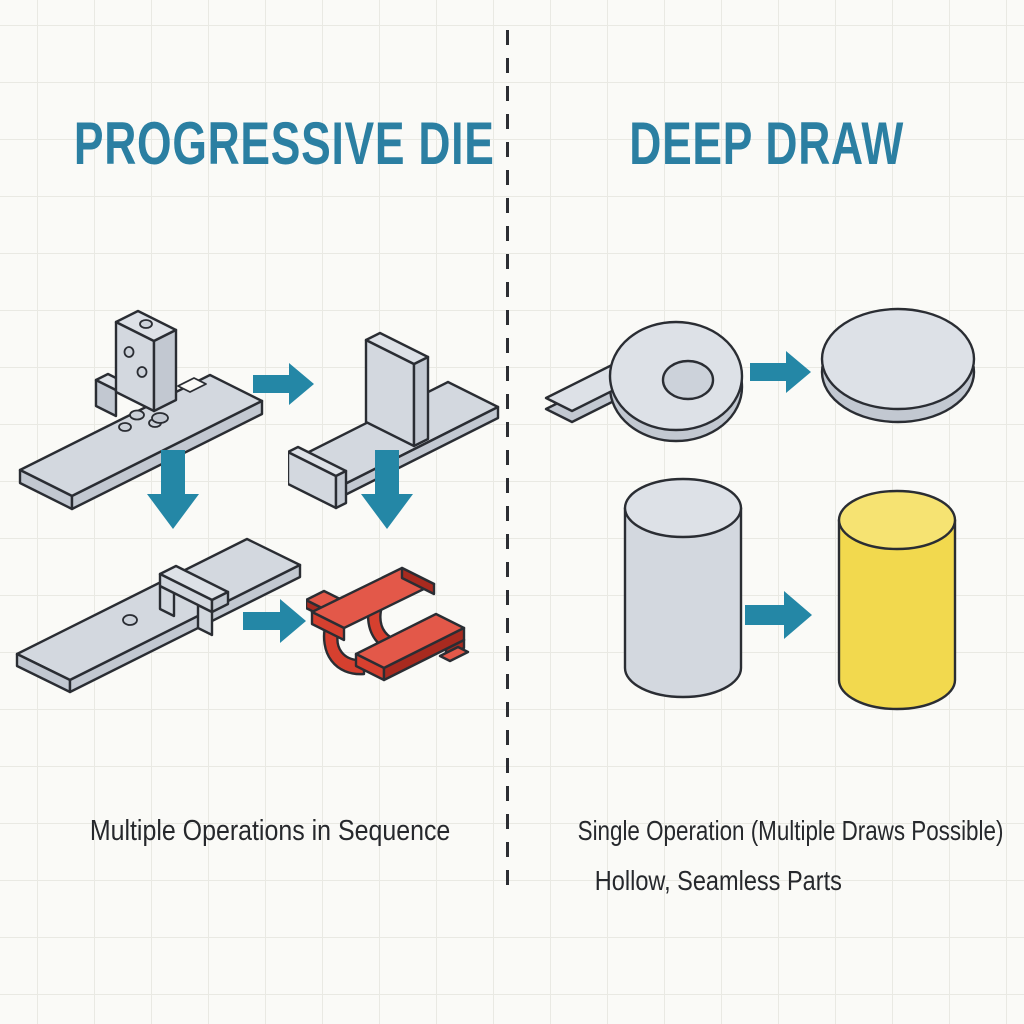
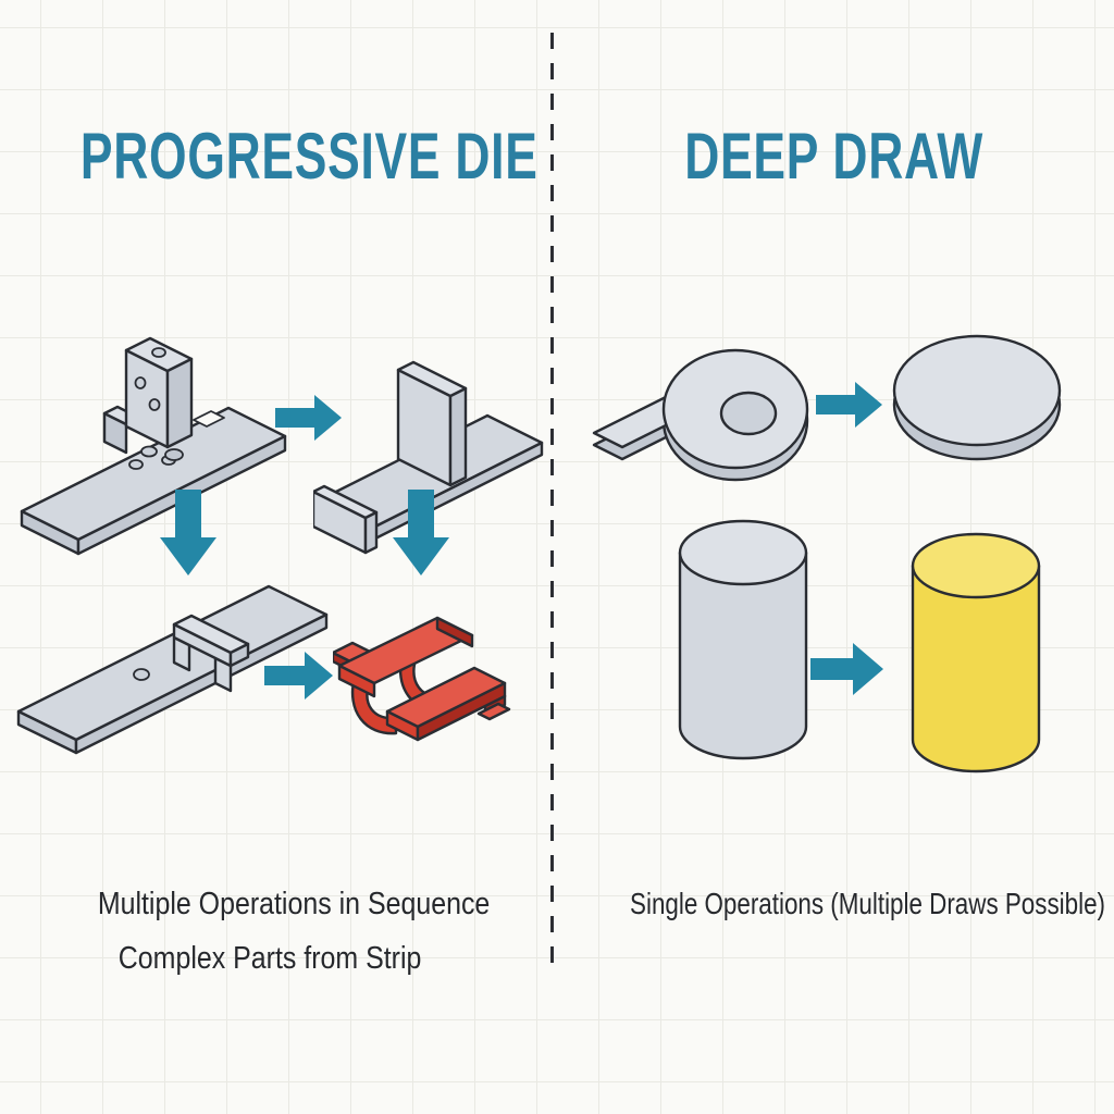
  PROGRESSIVE DIE
  DEEP DRAW
  Multiple Operations in Sequence
+ Complex Parts from Strip
- Single Operation (Multiple Draws Possible)
+ Single Operations (Multiple Draws Possible)
- Hollow, Seamless Parts
